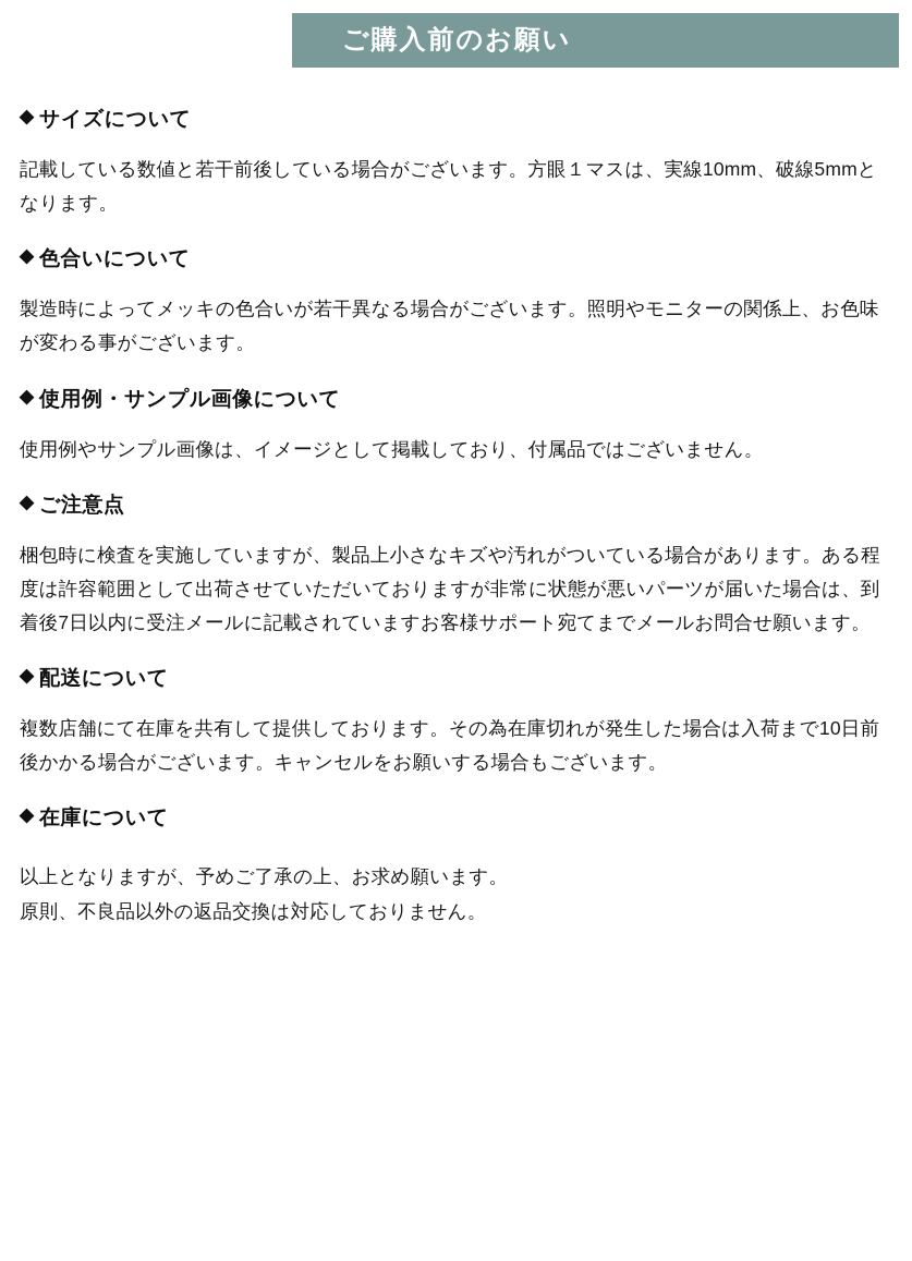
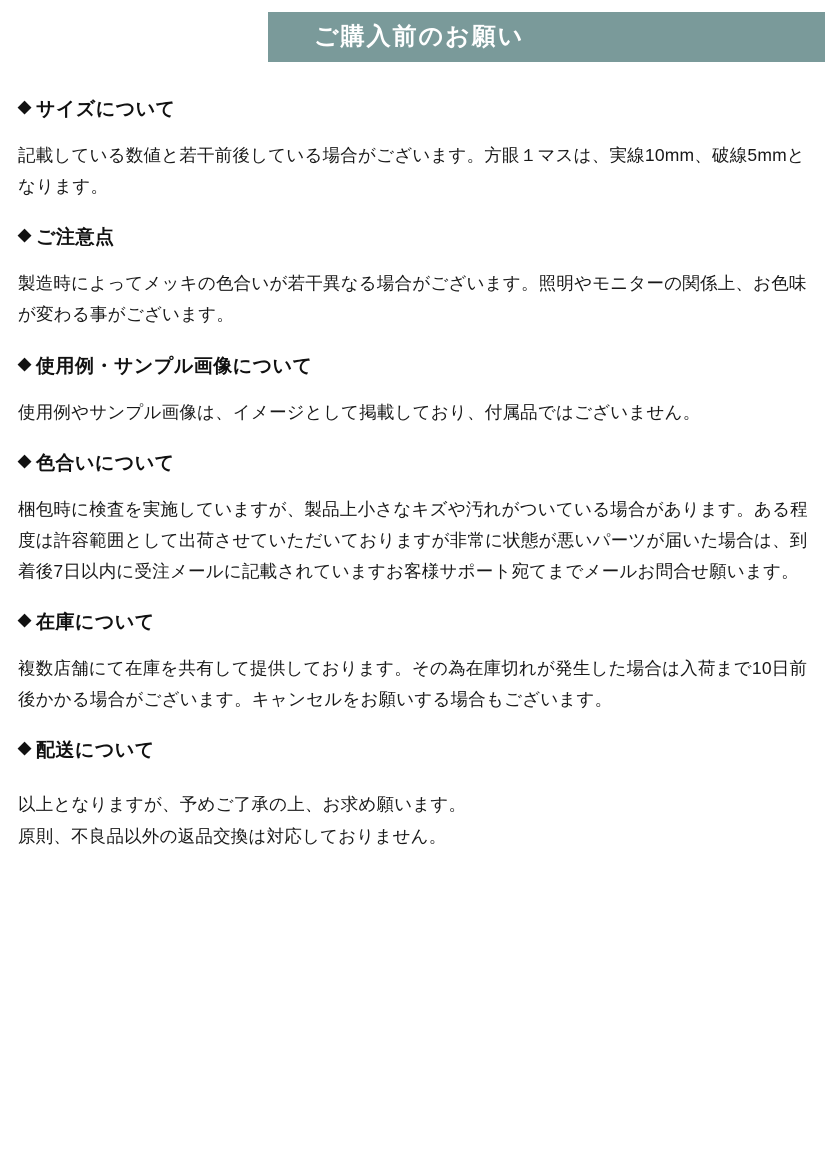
  ご購入前のお願い
  ◆
  サイズについて
  記載している数値と若干前後している場合がございます。方眼１マスは、実線10mm、破線5mmとなります。
  ◆
- 色合いについて
+ ご注意点
  製造時によってメッキの色合いが若干異なる場合がございます。照明やモニターの関係上、お色味が変わる事がございます。
  ◆
  使用例・サンプル画像について
  使用例やサンプル画像は、イメージとして掲載しており、付属品ではございません。
  ◆
- ご注意点
+ 色合いについて
  梱包時に検査を実施していますが、製品上小さなキズや汚れがついている場合があります。ある程度は許容範囲として出荷させていただいておりますが非常に状態が悪いパーツが届いた場合は、到着後7日以内に受注メールに記載されていますお客様サポート宛てまでメールお問合せ願います。
  ◆
- 配送について
+ 在庫について
  複数店舗にて在庫を共有して提供しております。その為在庫切れが発生した場合は入荷まで10日前後かかる場合がございます。キャンセルをお願いする場合もございます。
  ◆
- 在庫について
+ 配送について
  以上となりますが、予めご了承の上、お求め願います。
  原則、不良品以外の返品交換は対応しておりません。
